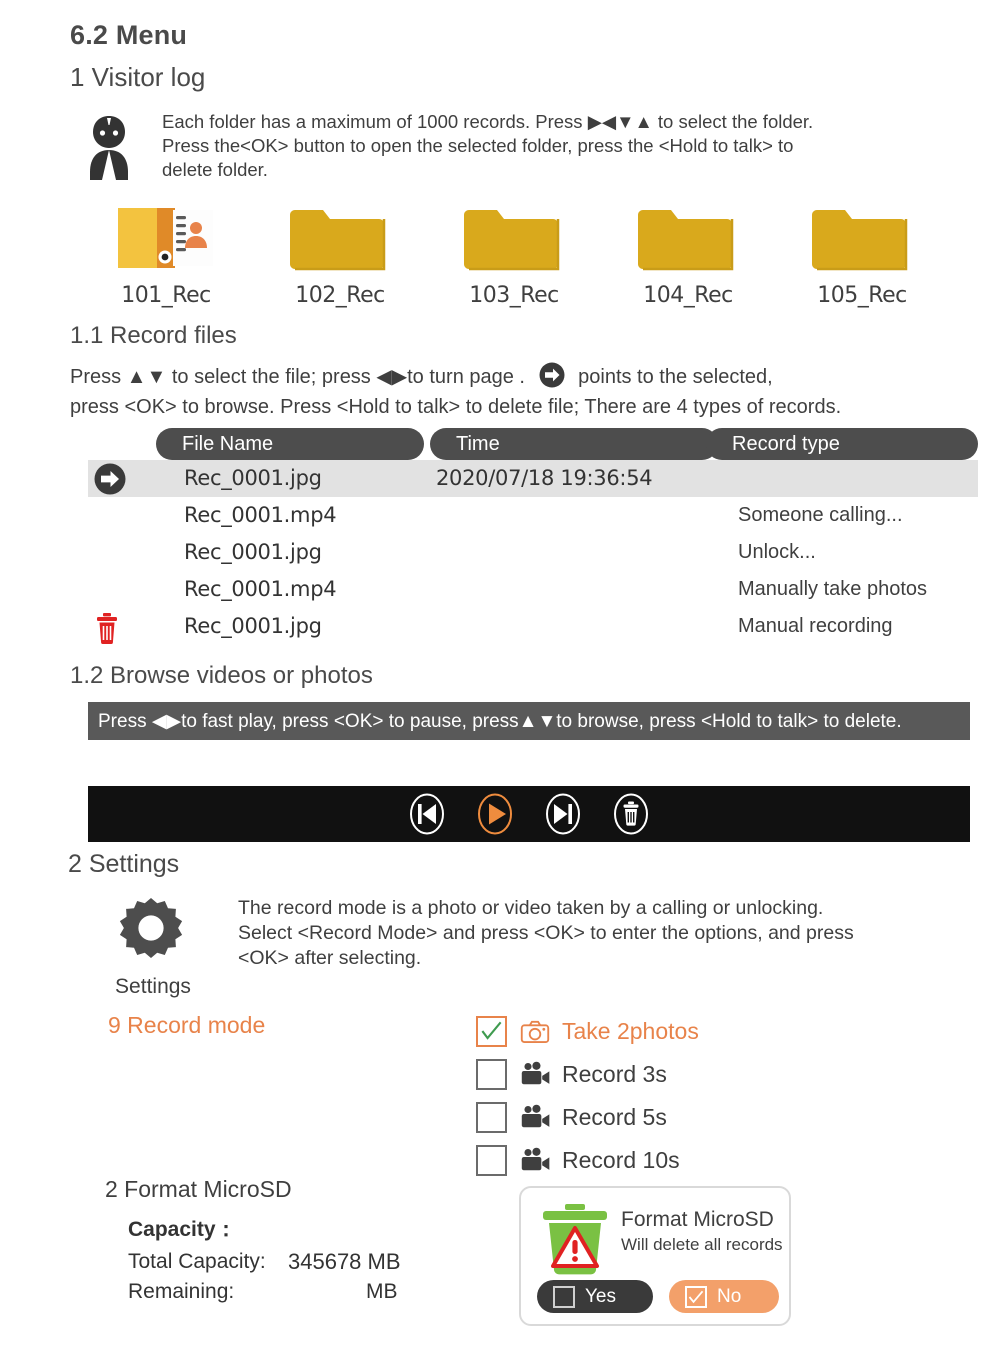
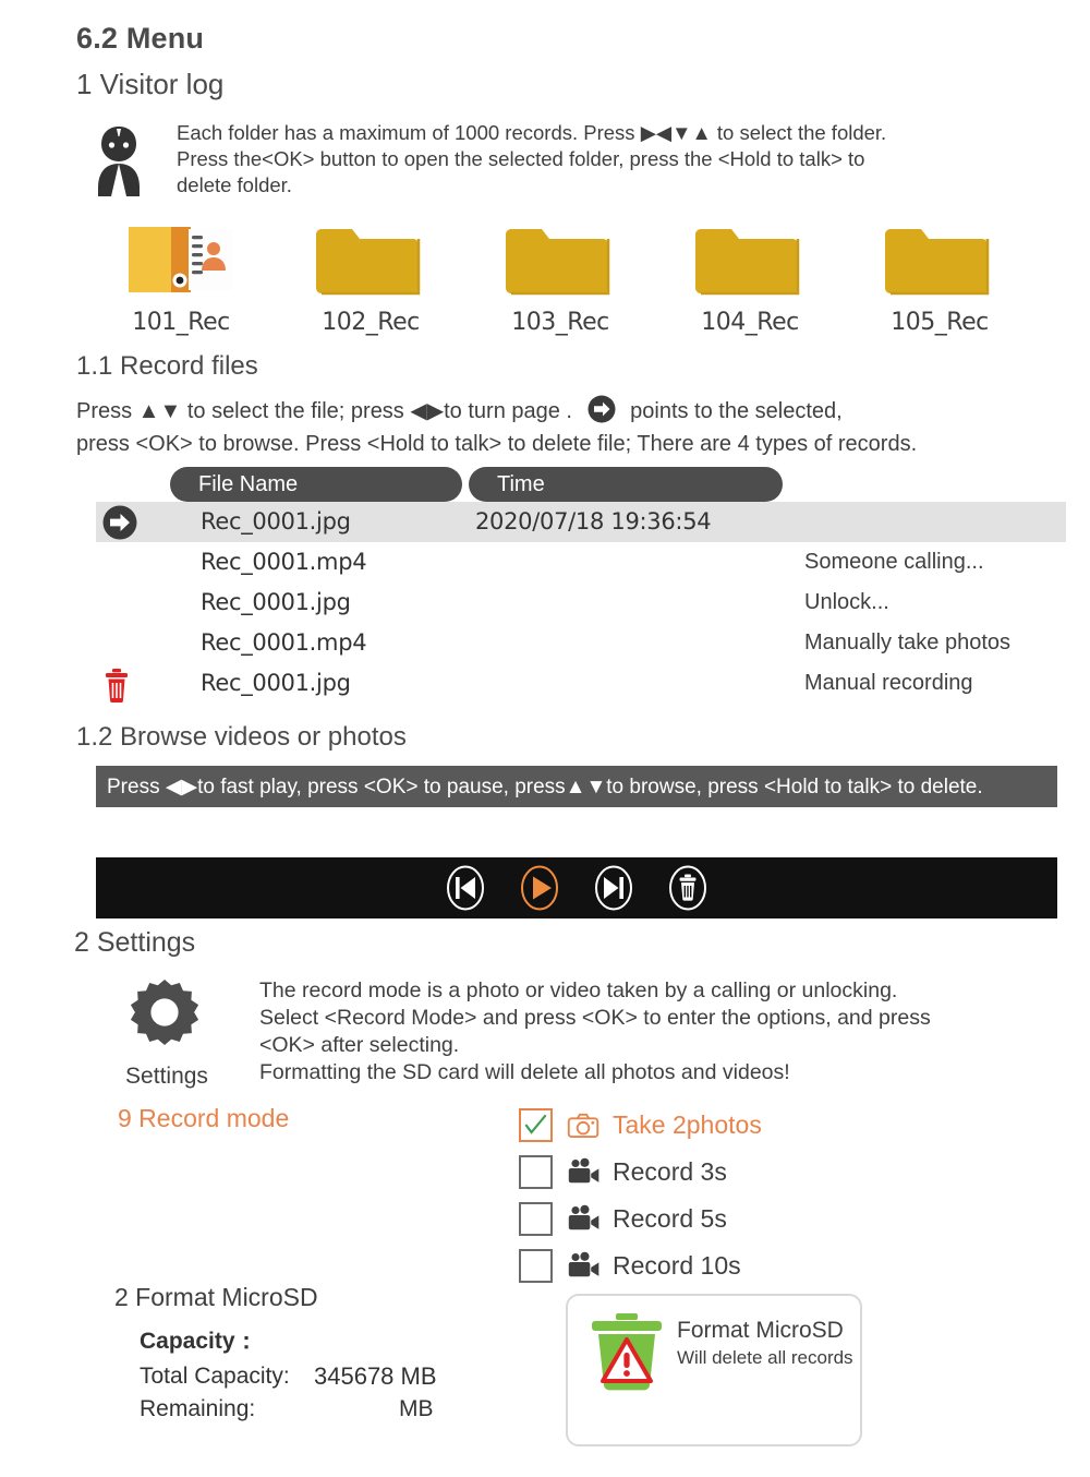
  6.2 Menu
  1 Visitor log
  Each folder has a maximum of 1000 records. Press ▶◀▼▲ to select the folder.
  Press the<OK> button to open the selected folder, press the <Hold to talk> to
  delete folder.
  101_Rec
  102_Rec
  103_Rec
  104_Rec
  105_Rec
  1.1 Record files
  Press ▲▼ to select the file; press ◀▶to turn page . points to the selected,
  press <OK> to browse. Press <Hold to talk> to delete file; There are 4 types of records.
  File Name
  Time
- Record type
  Rec_0001.jpg
  2020/07/18 19:36:54
  Rec_0001.mp4
  Someone calling...
  Rec_0001.jpg
  Unlock...
  Rec_0001.mp4
  Manually take photos
  Rec_0001.jpg
  Manual recording
  1.2 Browse videos or photos
  Press ◀▶to fast play, press <OK> to pause, press▲▼to browse, press <Hold to talk> to delete.
  2 Settings
  Settings
  The record mode is a photo or video taken by a calling or unlocking.
  Select <Record Mode> and press <OK> to enter the options, and press
  <OK> after selecting.
+ Formatting the SD card will delete all photos and videos!
  9 Record mode
  Take 2photos
  Record 3s
  Record 5s
  Record 10s
  2 Format MicroSD
  Capacity：
  Total Capacity:
  345678 MB
  Remaining:
  MB
  Format MicroSD
  Will delete all records
- Yes
- No
